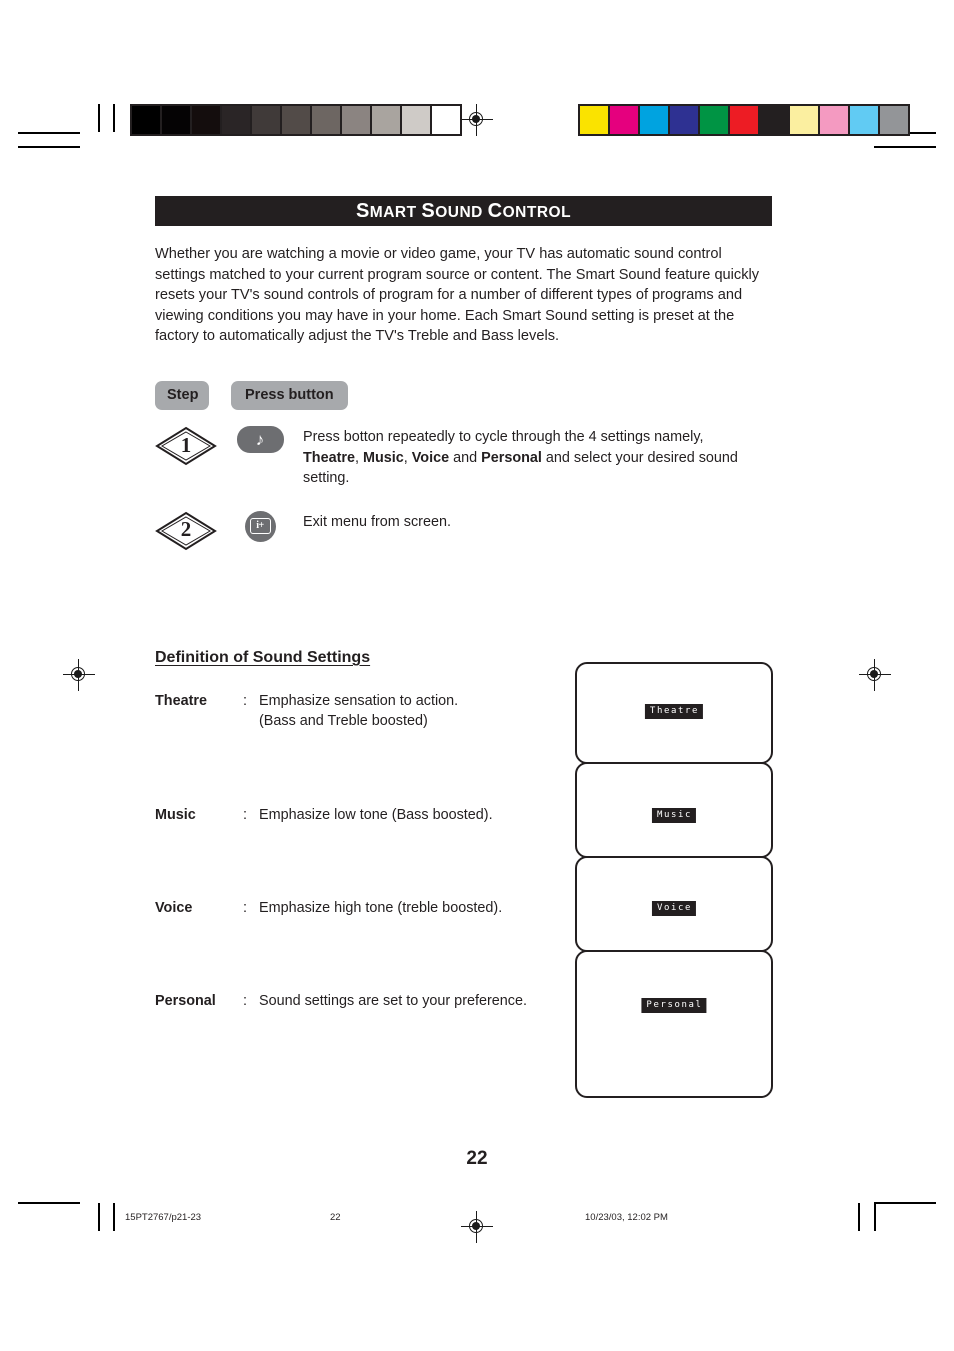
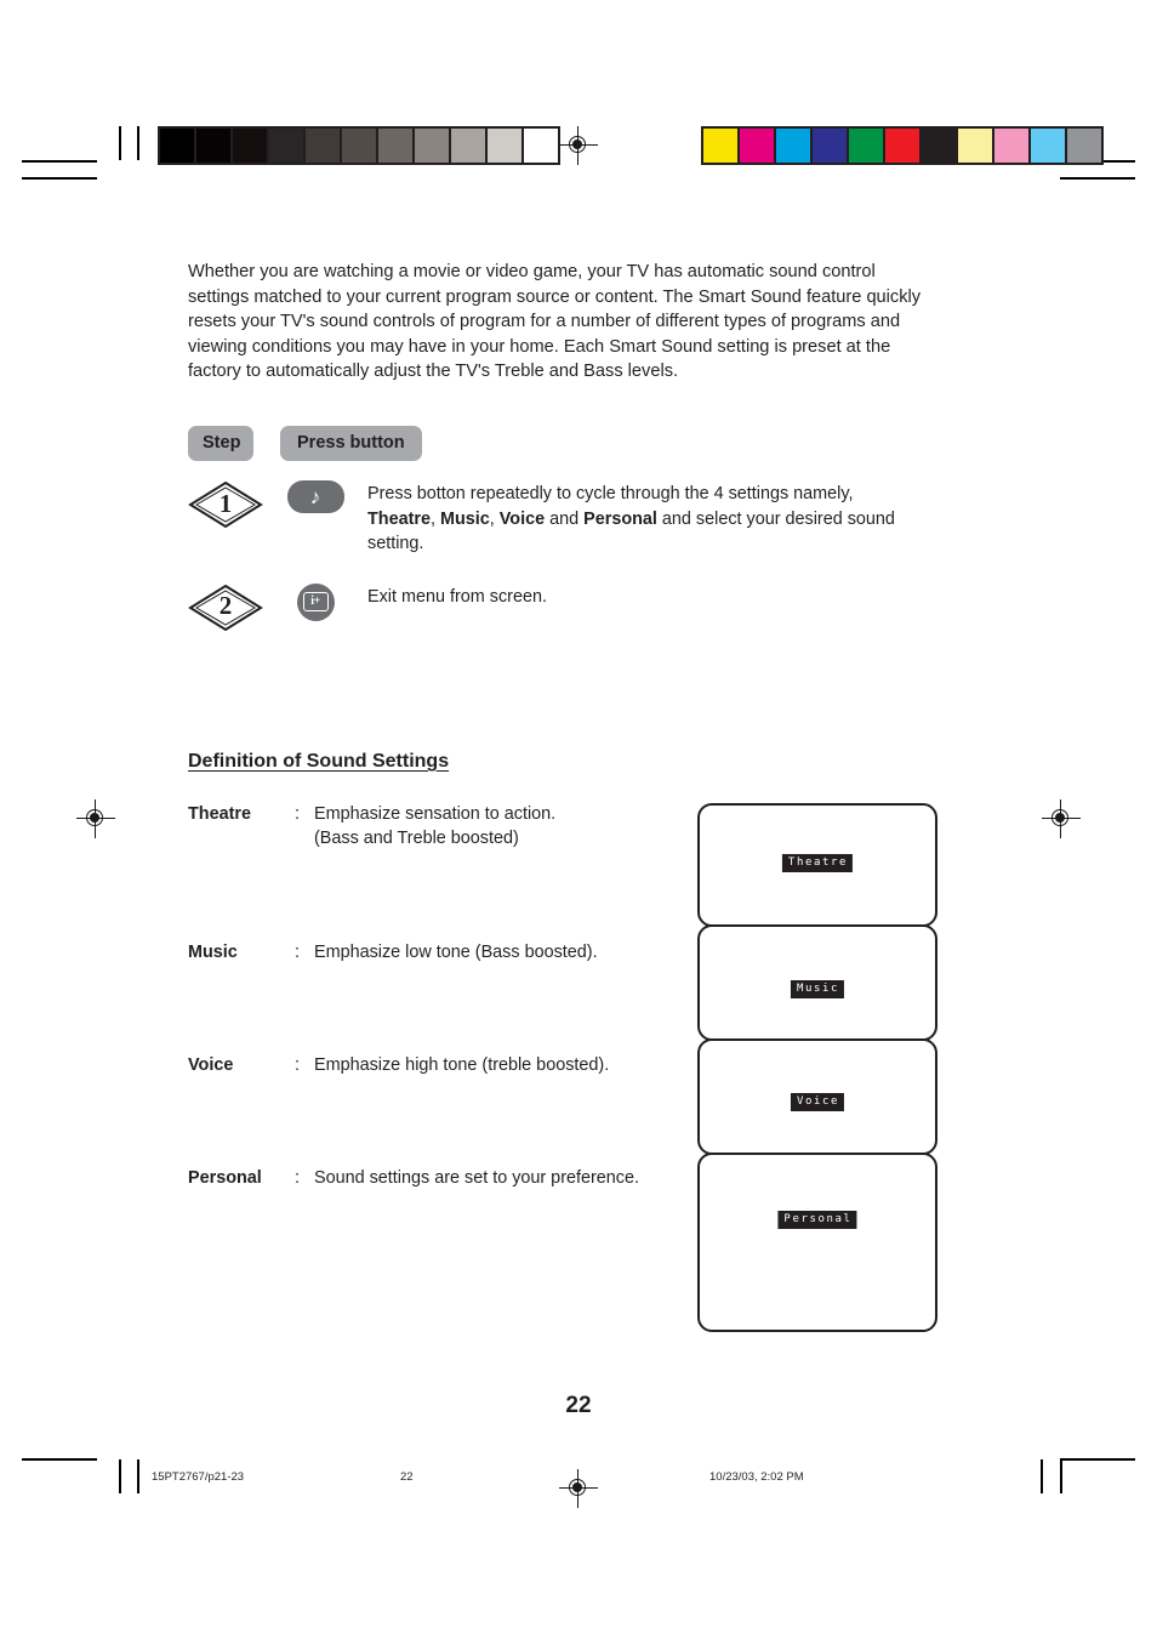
- SMART SOUND CONTROL
  Whether you are watching a movie or video game, your TV has automatic sound control settings matched to your current program source or content. The Smart Sound feature quickly resets your TV's sound controls of program for a number of different types of programs and viewing conditions you may have in your home. Each Smart Sound setting is preset at the factory to automatically adjust the TV's Treble and Bass levels.
  Step
  Press button
  1
  ♪
  Press botton repeatedly to cycle through the 4 settings namely, Theatre, Music, Voice and Personal and select your desired sound setting.
  2
  i+
  Exit menu from screen.
  Definition of Sound Settings
  Theatre
  :
  Emphasize sensation to action.
  (Bass and Treble boosted)
  Music
  :
  Emphasize low tone (Bass boosted).
  Voice
  :
  Emphasize high tone (treble boosted).
  Personal
  :
  Sound settings are set to your preference.
  Theatre
  Music
  Voice
  Personal
  22
  15PT2767/p21-23
  22
- 10/23/03, 12:02 PM
+ 10/23/03, 2:02 PM
